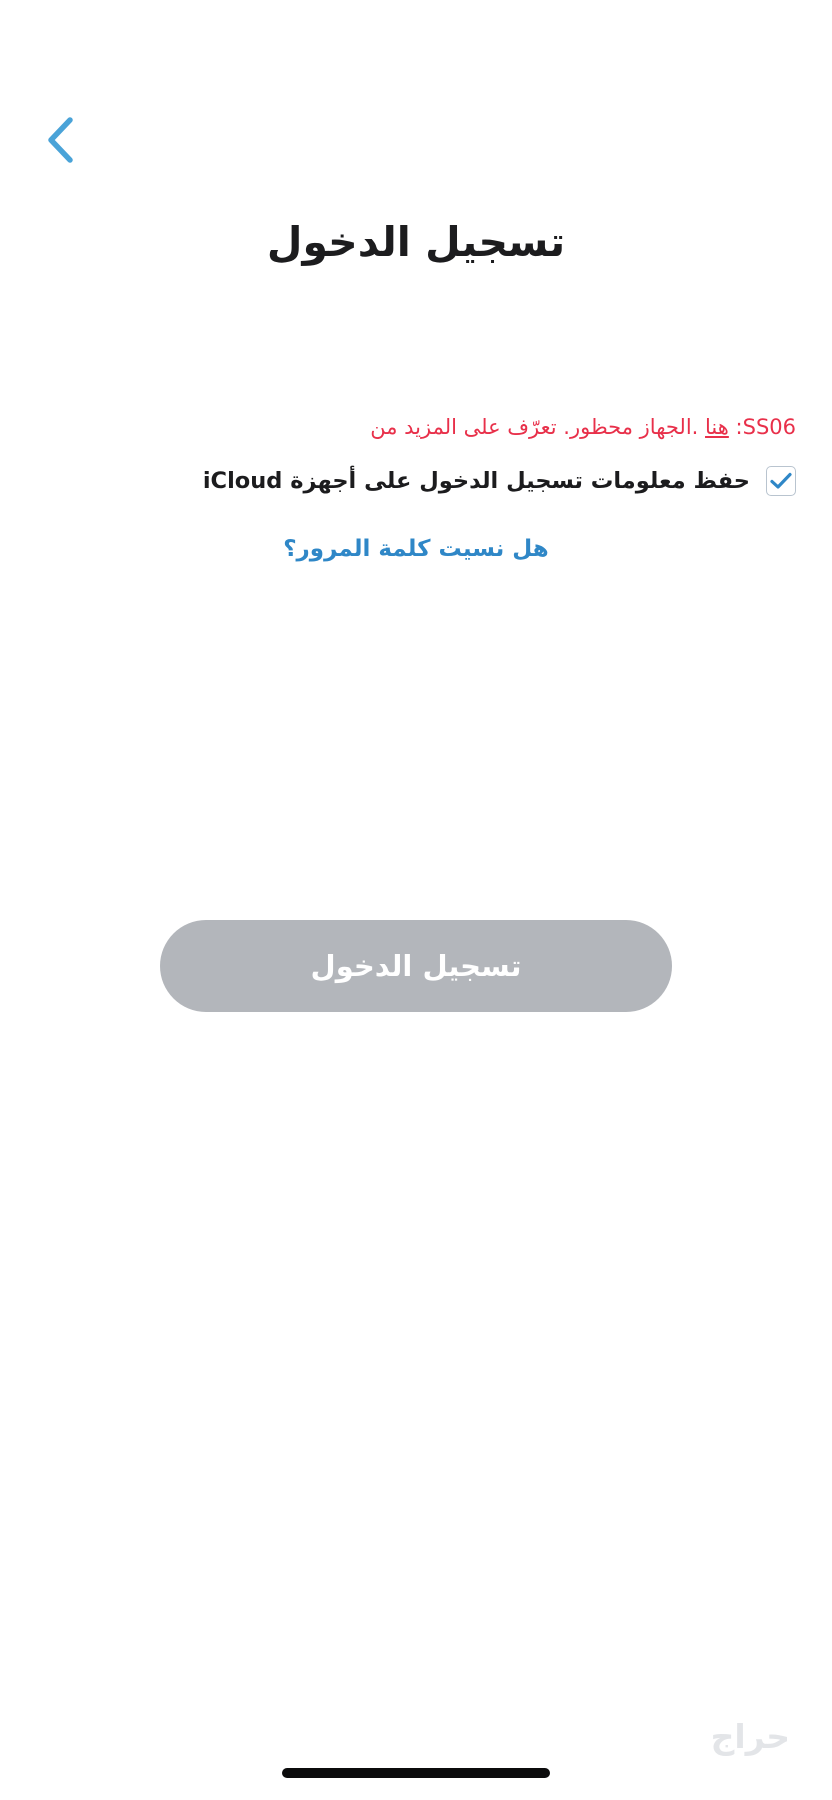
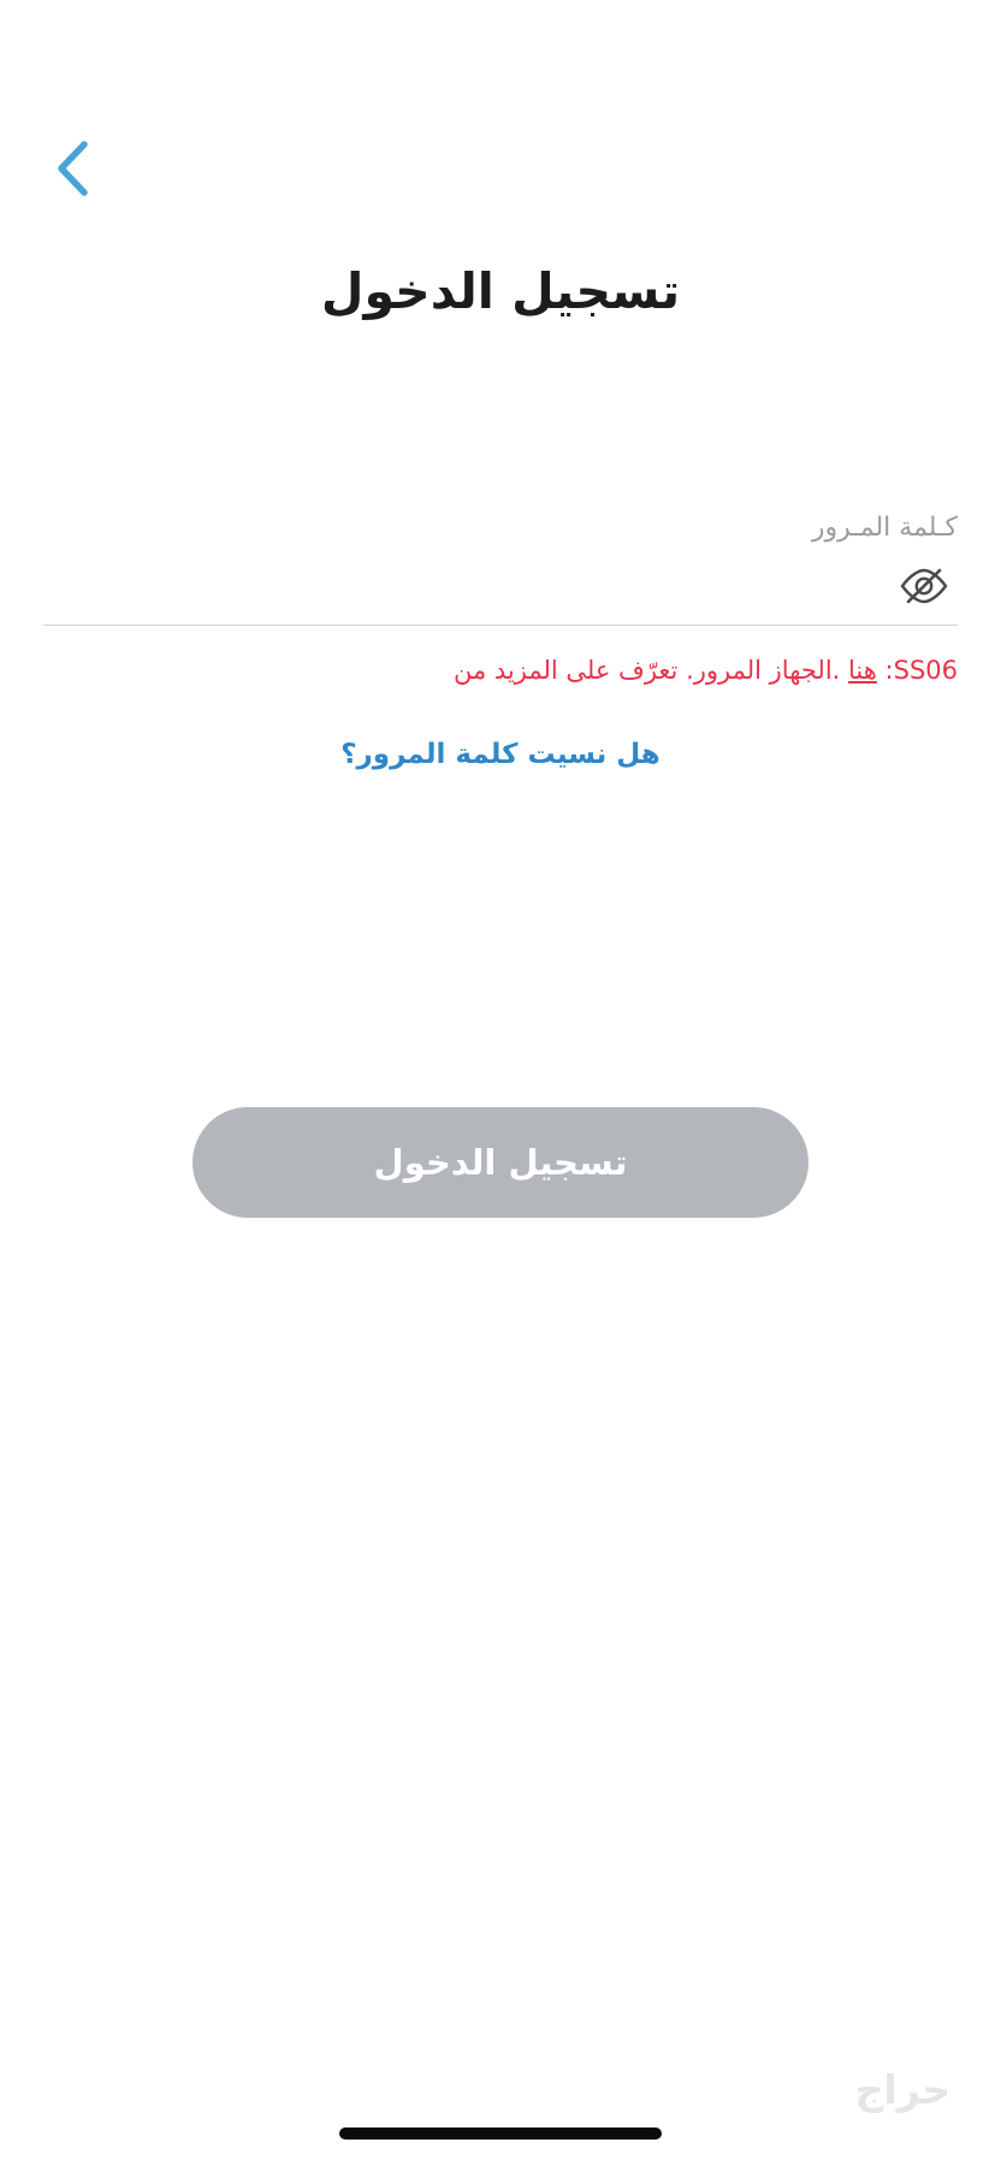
  تسجيل الدخول
+ كـلمة المـرور
- SS06: هنا .الجهاز محظور. تعرّف على المزيد من
+ SS06: هنا .الجهاز المرور. تعرّف على المزيد من
- حفظ معلومات تسجيل الدخول على أجهزة iCloud
  هل نسيت كلمة المرور؟
  تسجيل الدخول
  حراج
